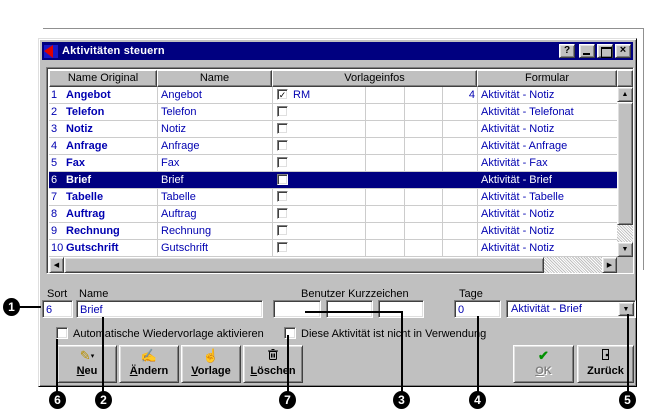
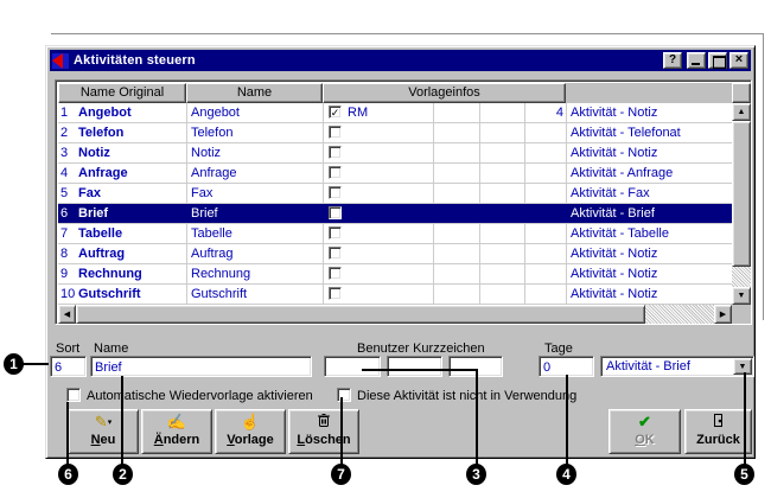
  Aktivitäten steuern
  ?
  ×
  Name Original
  Name
  Vorlageinfos
- Formular
  1
  Angebot
  Angebot
  ✓
  RM
  4
  Aktivität - Notiz
  2
  Telefon
  Telefon
  Aktivität - Telefonat
  3
  Notiz
  Notiz
  Aktivität - Notiz
  4
  Anfrage
  Anfrage
  Aktivität - Anfrage
  5
  Fax
  Fax
  Aktivität - Fax
  6
  Brief
  Brief
  Aktivität - Brief
  7
  Tabelle
  Tabelle
  Aktivität - Tabelle
  8
  Auftrag
  Auftrag
  Aktivität - Notiz
  9
  Rechnung
  Rechnung
  Aktivität - Notiz
  10
  Gutschrift
  Gutschrift
  Aktivität - Notiz
  Sort
  Name
  Benutzer Kurzzeichen
  Tage
  6
  Brief
  0
  Aktivität - Brief
  Automatische Wiedervorlage aktivieren
  Diese Aktivität ist nicht in Verwendug
  Neu
  ✍
  Ändern
  ☝
  Vorlage
  Löschen
  ✔
  OK
  Zurück
  1
  2
  3
  4
  5
  6
  7
